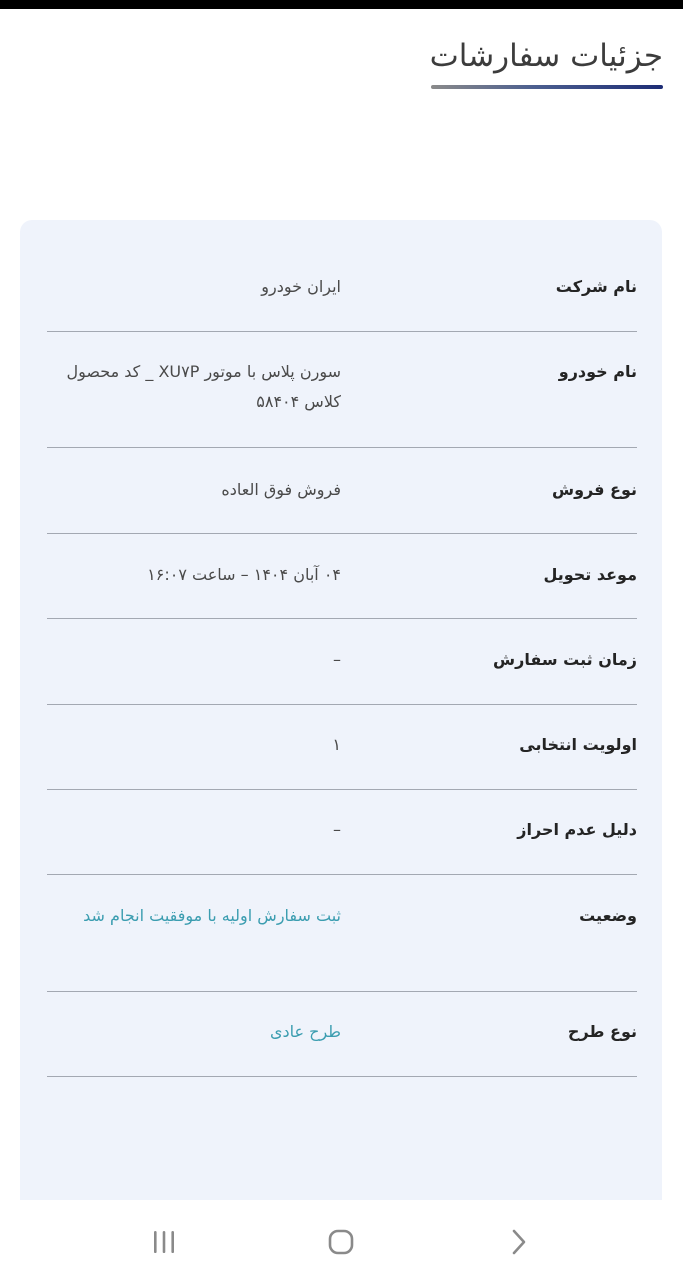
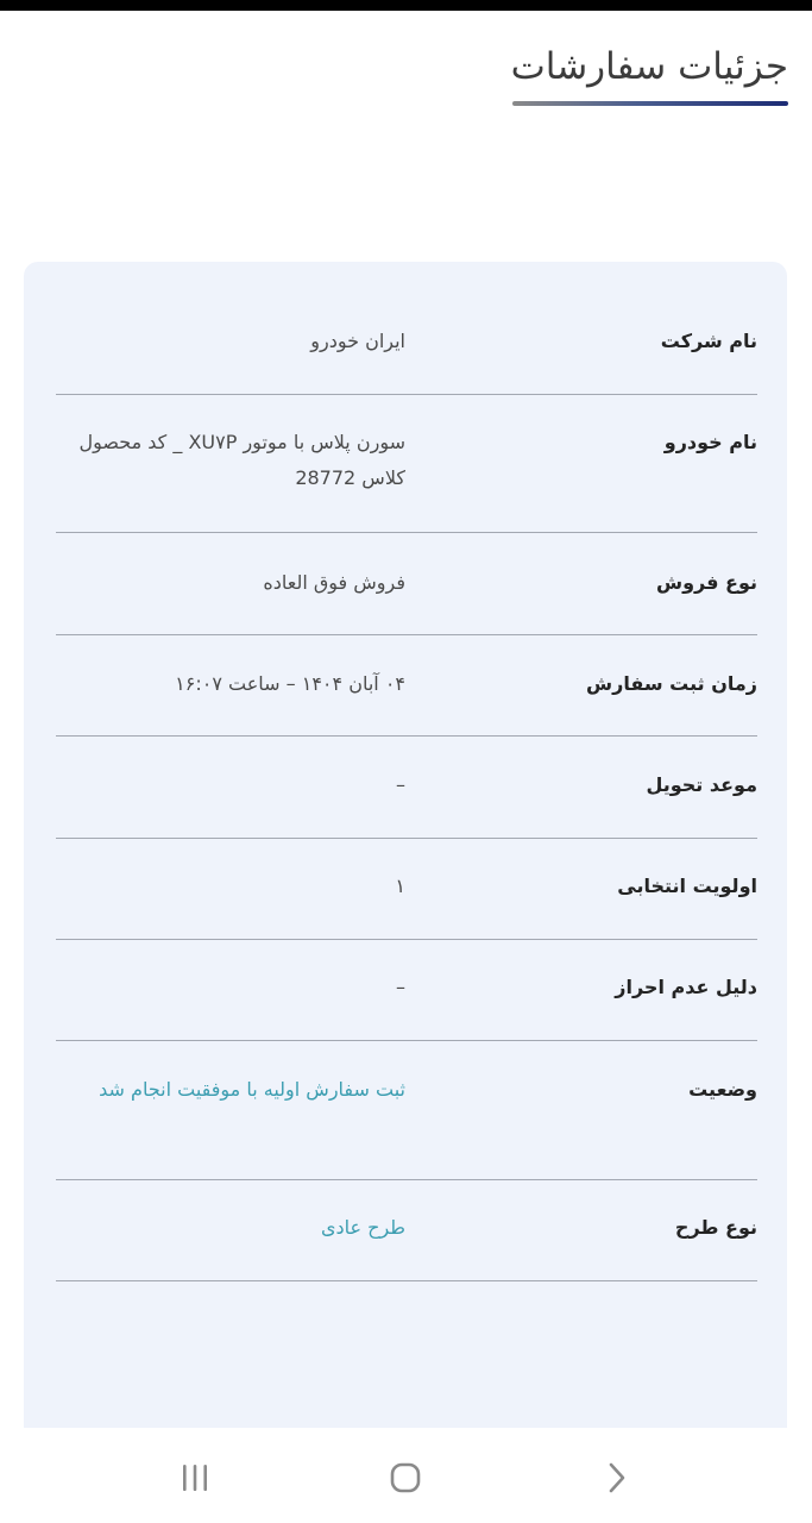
  جزئیات سفارشات
  نام شرکت
  ایران خودرو
  نام خودرو
- سورن پلاس با موتور XU۷P _ کد محصول کلاس ۵۸۴۰۴
+ سورن پلاس با موتور XU۷P _ کد محصول کلاس 28772
  نوع فروش
  فروش فوق العاده
- موعد تحویل
+ زمان ثبت سفارش
  ۰۴ آبان ۱۴۰۴ – ساعت ۱۶:۰۷
- زمان ثبت سفارش
+ موعد تحویل
  –
  اولویت انتخابی
  ۱
  دلیل عدم احراز
  –
  وضعیت
  ثبت سفارش اولیه با موفقیت انجام شد
  نوع طرح
  طرح عادی
